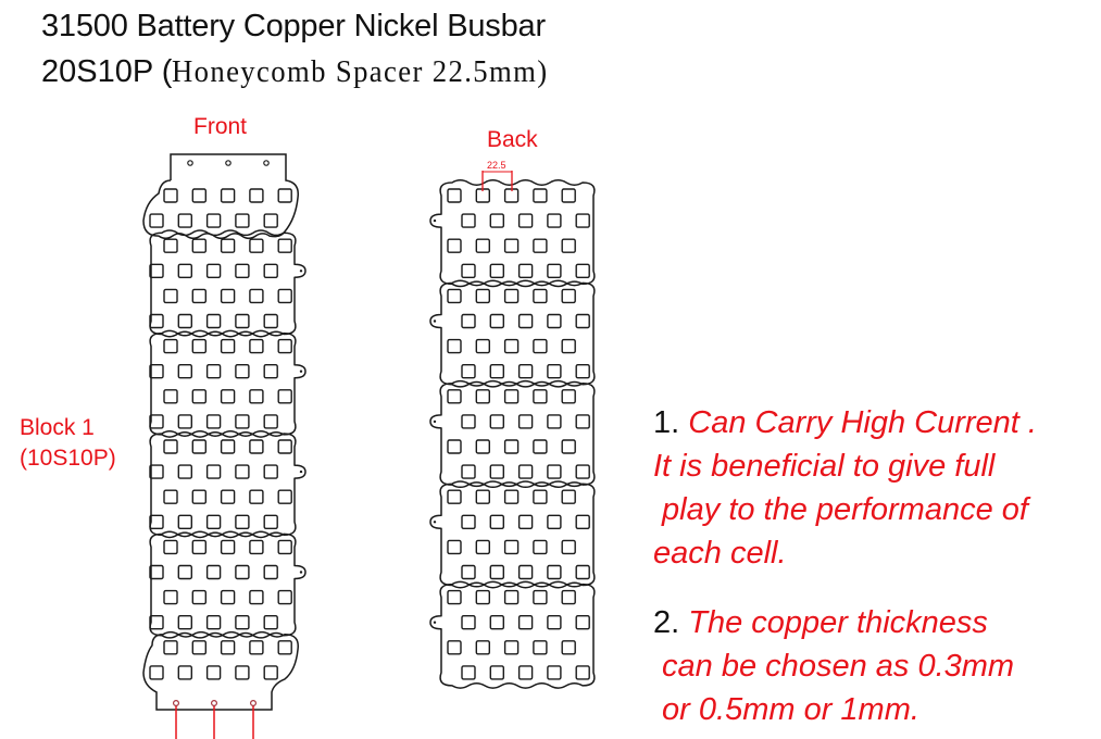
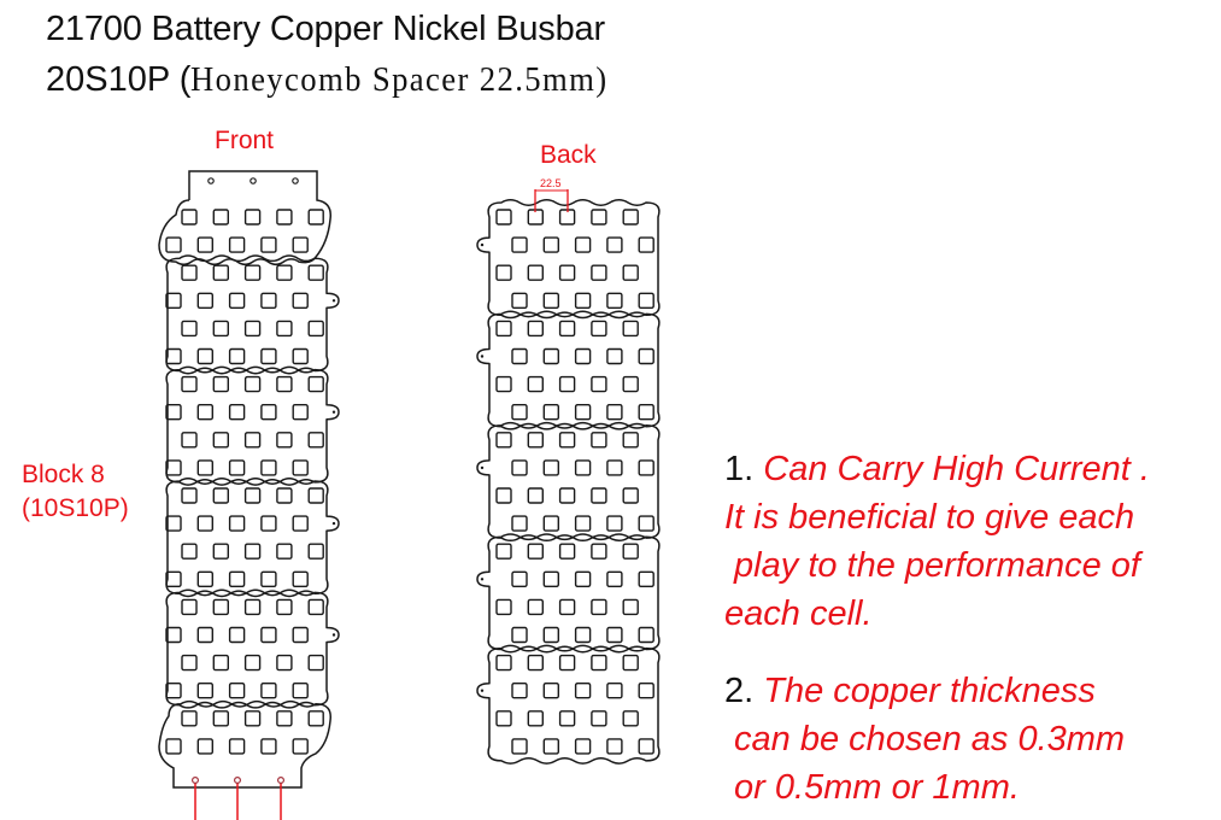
- 31500 Battery Copper Nickel Busbar
+ 21700 Battery Copper Nickel Busbar
  20S10P (Honeycomb Spacer 22.5mm)
  Front
  Back
- Block 1
+ Block 8
  (10S10P)
  22.5
  1. Can Carry High Current .
- It is beneficial to give full
+ It is beneficial to give each
  play to the performance of
  each cell.
  2. The copper thickness
  can be chosen as 0.3mm
  or 0.5mm or 1mm.
